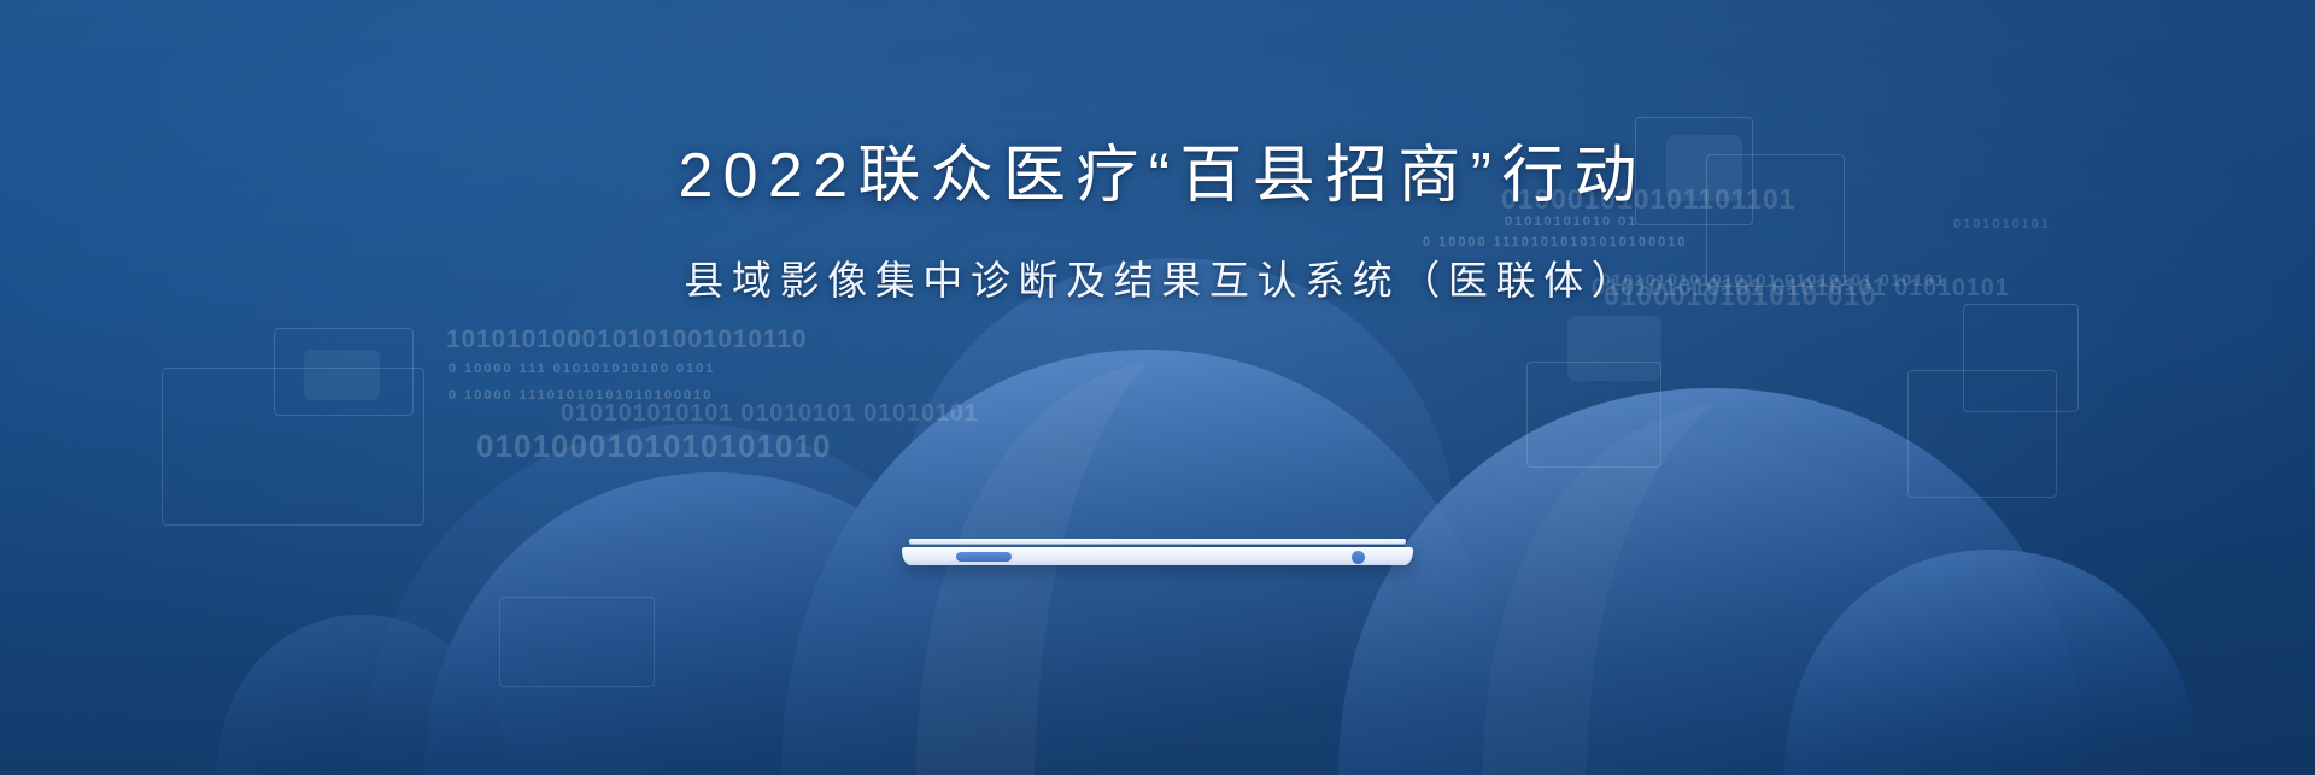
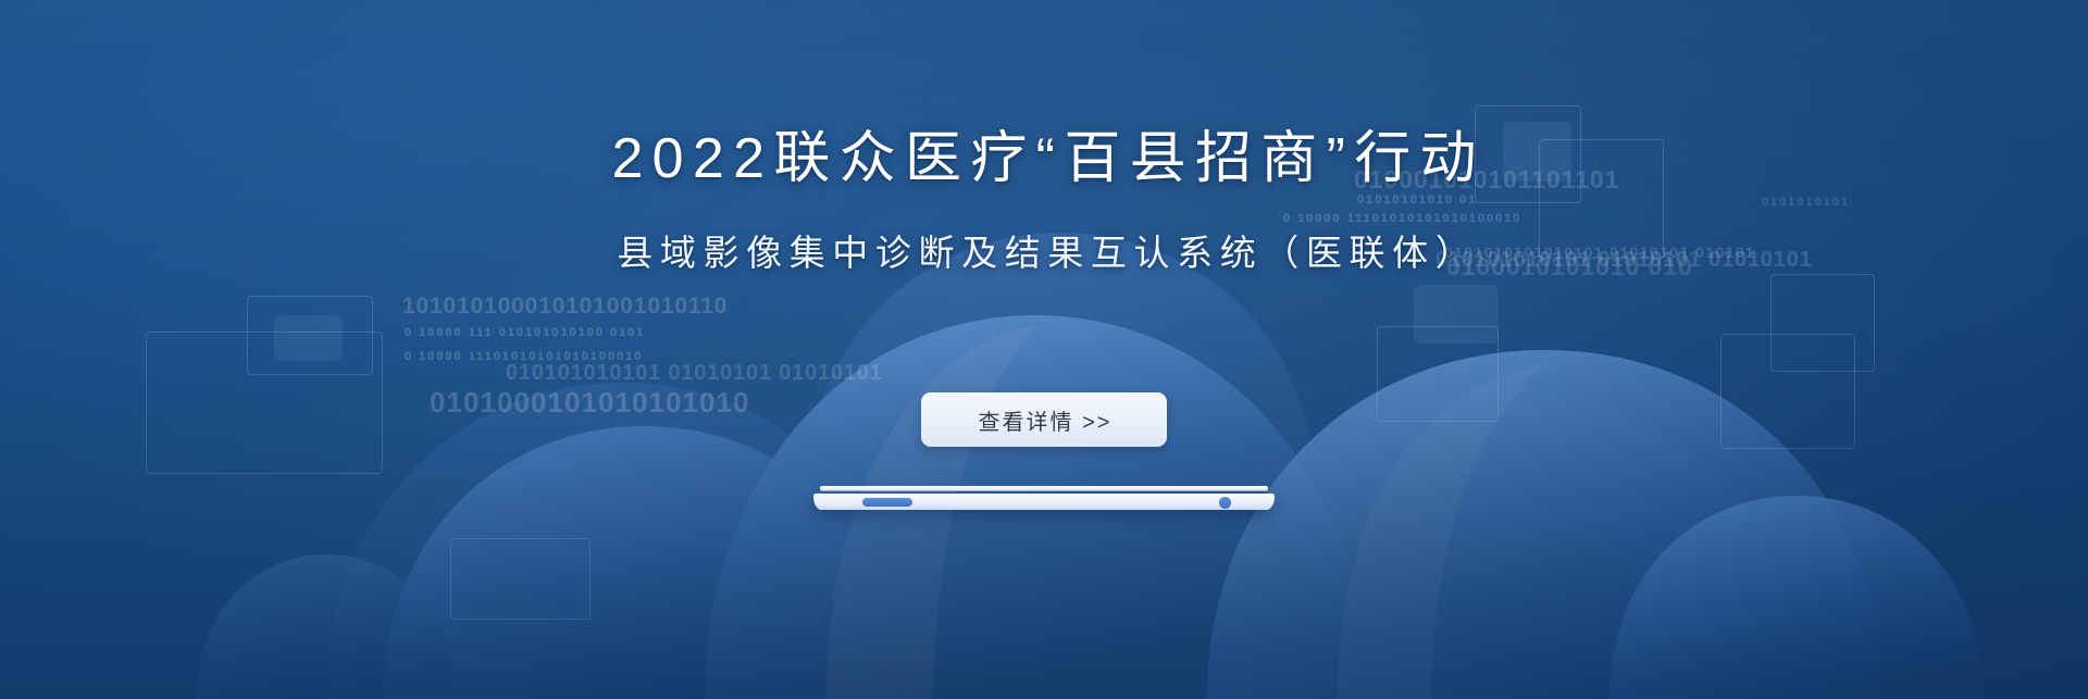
  2022联众医疗“百县招商”行动
  县域影像集中诊断及结果互认系统（医联体）
+ 查看详情 >>
